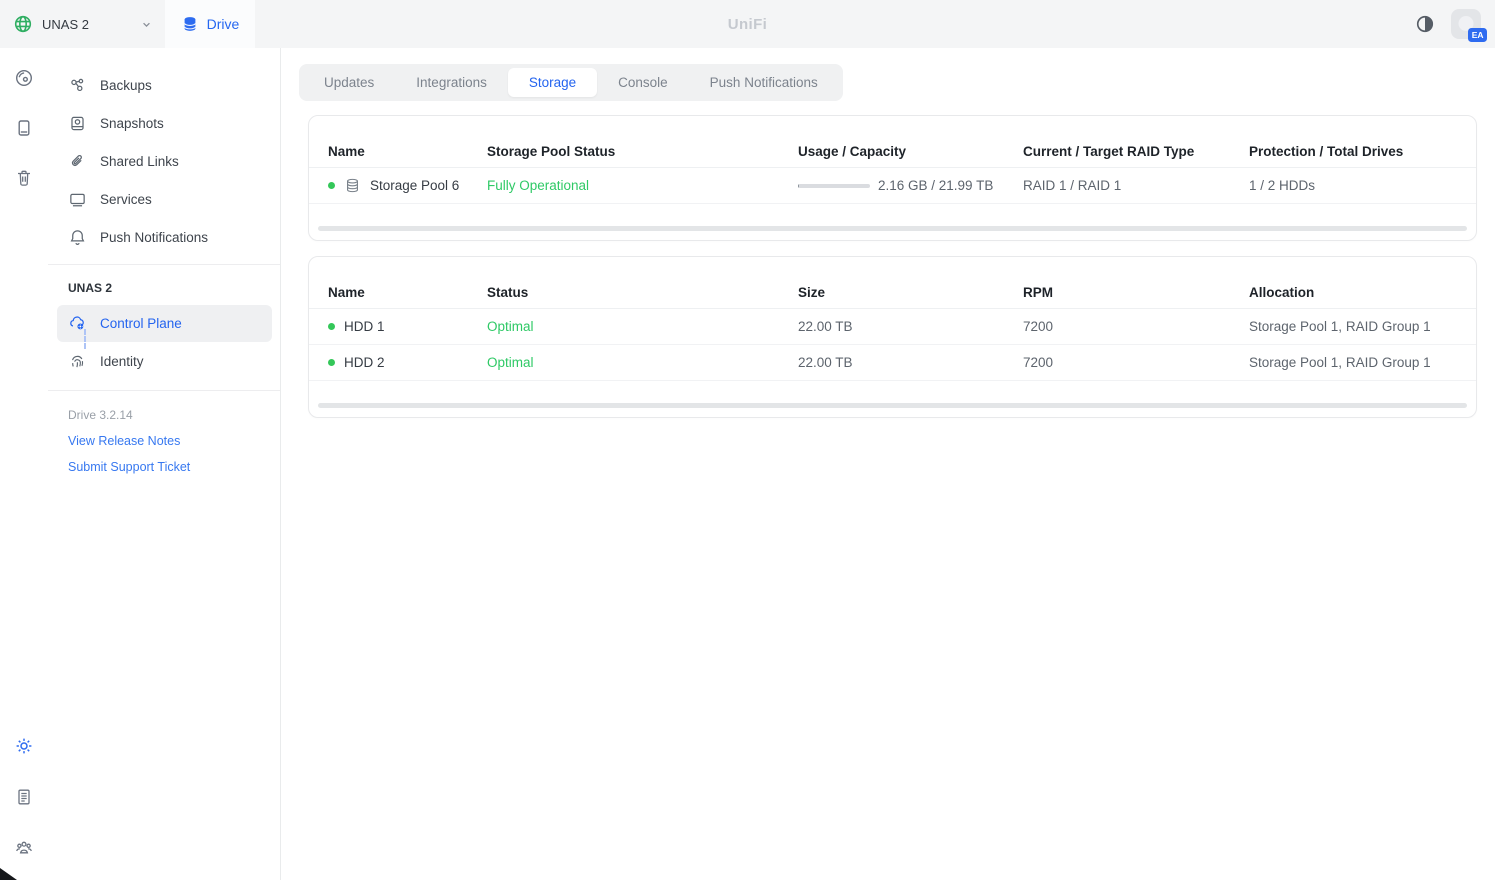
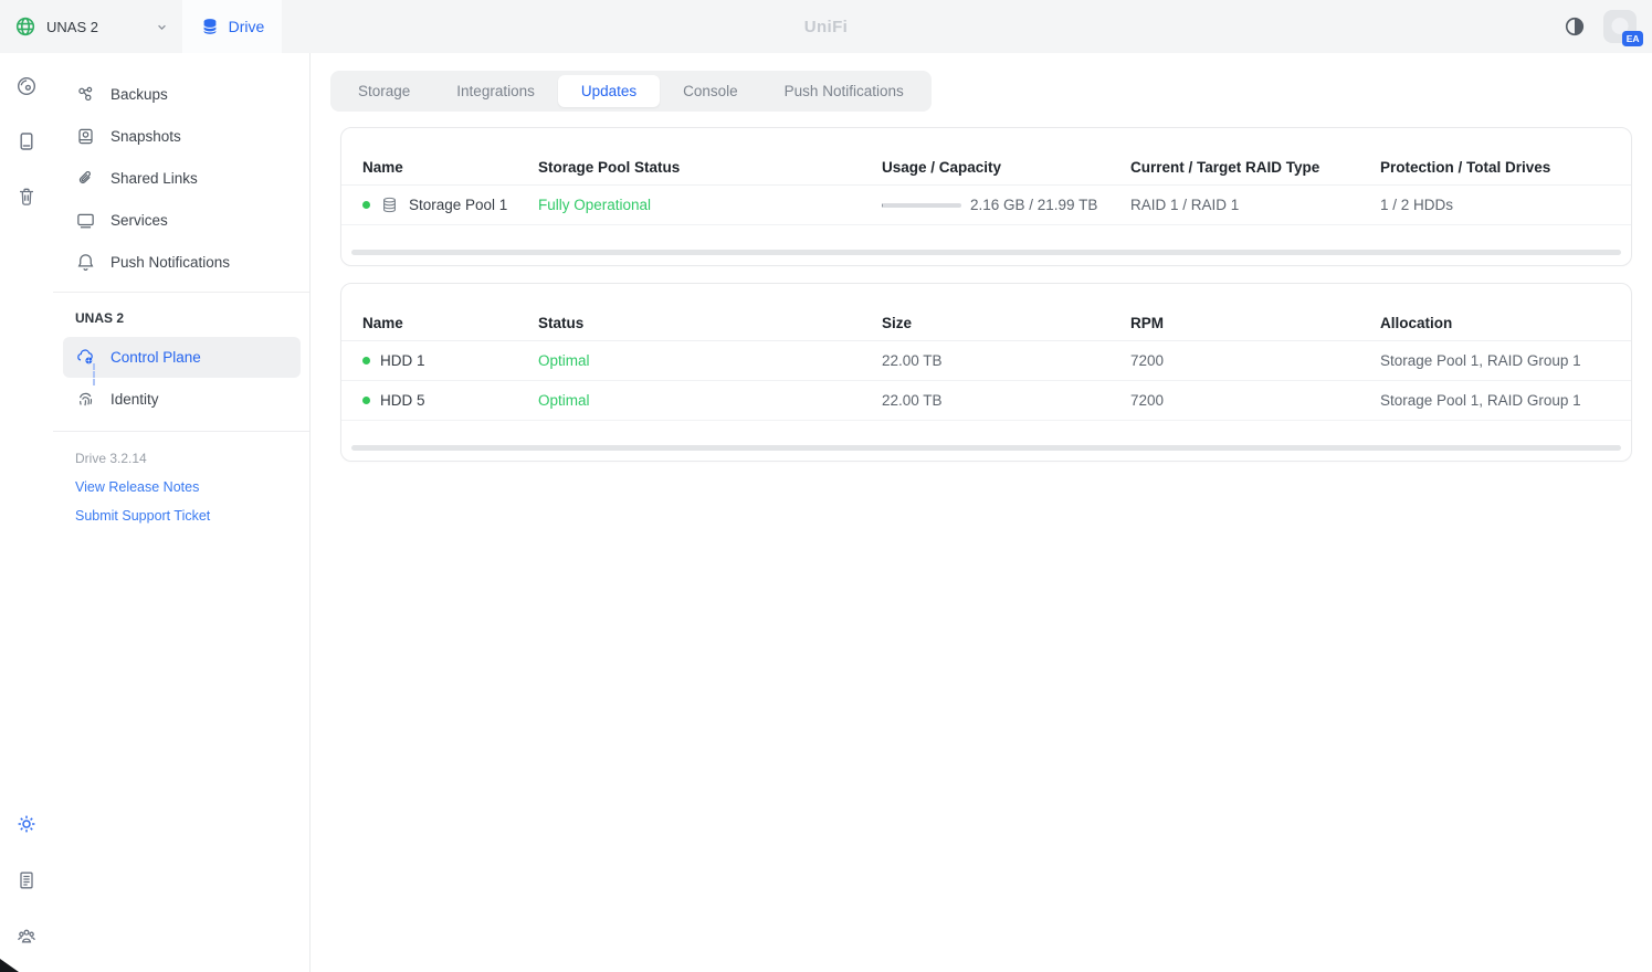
  UNAS 2
  Drive
  UniFi
  EA
  Backups
  Snapshots
  Shared Links
  Services
  Push Notifications
  UNAS 2
  Control Plane
  Identity
  Drive 3.2.14
  View Release Notes
  Submit Support Ticket
- Updates
+ Storage
  Integrations
- Storage
+ Updates
  Console
  Push Notifications
  Name
  Storage Pool Status
  Usage / Capacity
  Current / Target RAID Type
  Protection / Total Drives
- Storage Pool 6
+ Storage Pool 1
  Fully Operational
  2.16 GB / 21.99 TB
  RAID 1 / RAID 1
  1 / 2 HDDs
  Name
  Status
  Size
  RPM
  Allocation
  HDD 1
  Optimal
  22.00 TB
  7200
  Storage Pool 1, RAID Group 1
- HDD 2
+ HDD 5
  Optimal
  22.00 TB
  7200
  Storage Pool 1, RAID Group 1
